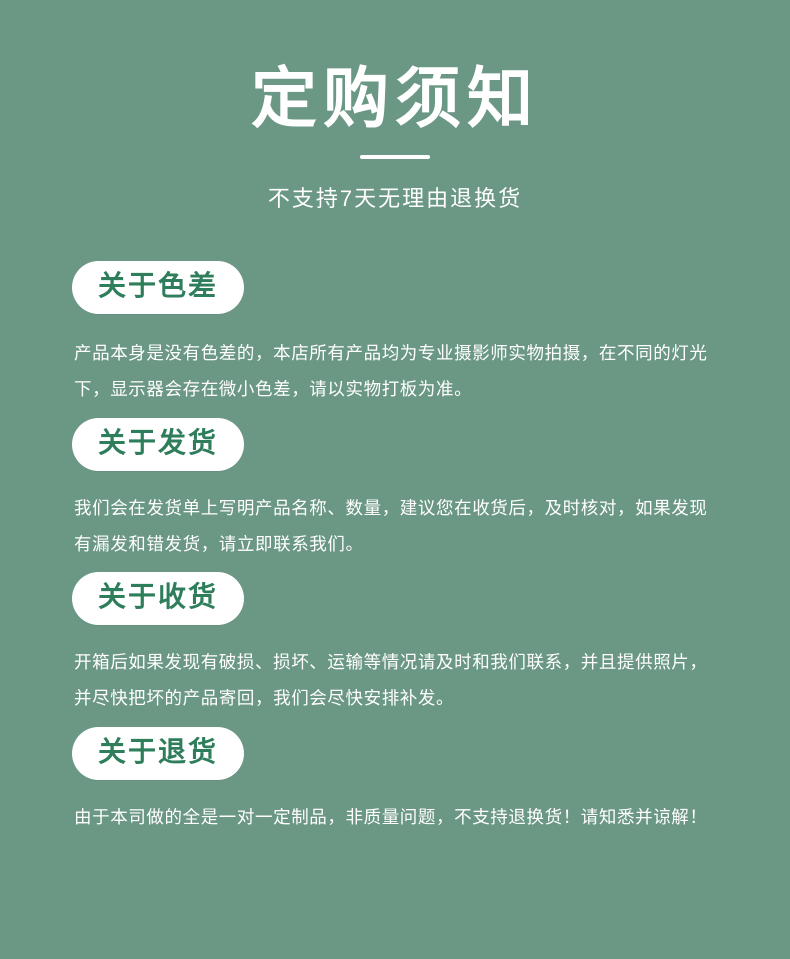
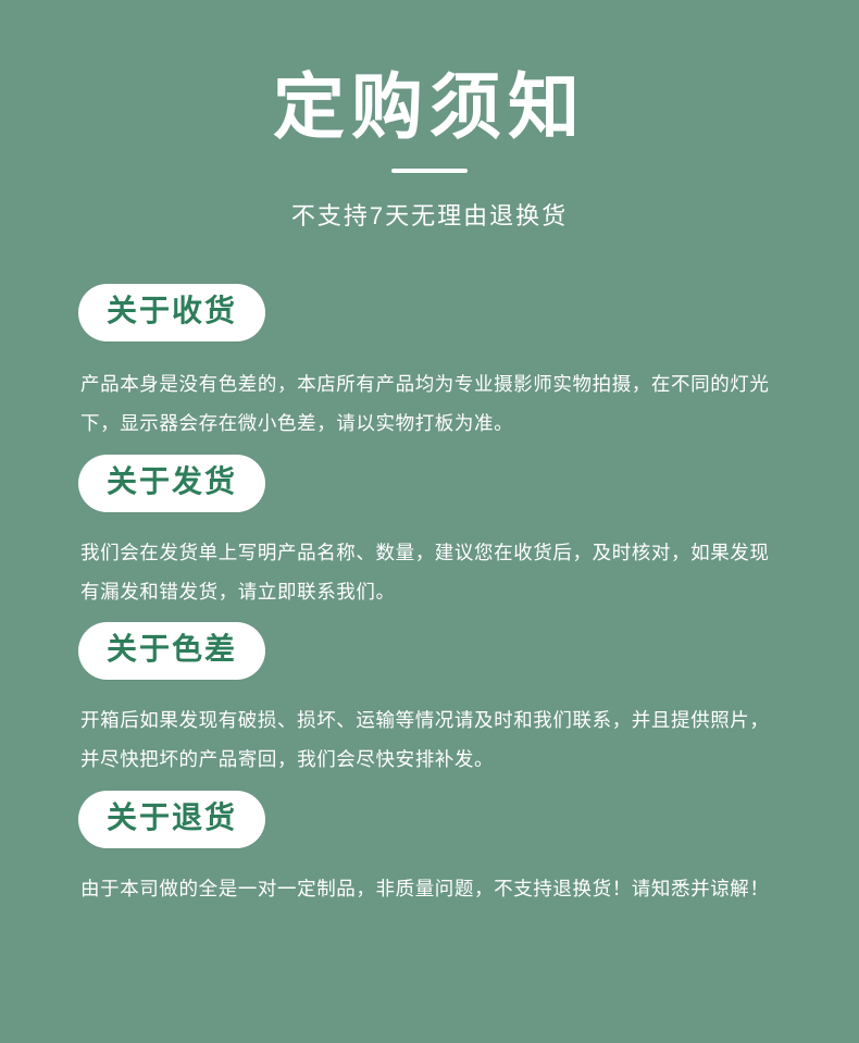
  定购须知
  不支持7天无理由退换货
- 关于色差
+ 关于收货
  产品本身是没有色差的，本店所有产品均为专业摄影师实物拍摄，在不同的灯光下，显示器会存在微小色差，请以实物打板为准。
  关于发货
  我们会在发货单上写明产品名称、数量，建议您在收货后，及时核对，如果发现有漏发和错发货，请立即联系我们。
- 关于收货
+ 关于色差
  开箱后如果发现有破损、损坏、运输等情况请及时和我们联系，并且提供照片，并尽快把坏的产品寄回，我们会尽快安排补发。
  关于退货
  由于本司做的全是一对一定制品，非质量问题，不支持退换货！请知悉并谅解！
